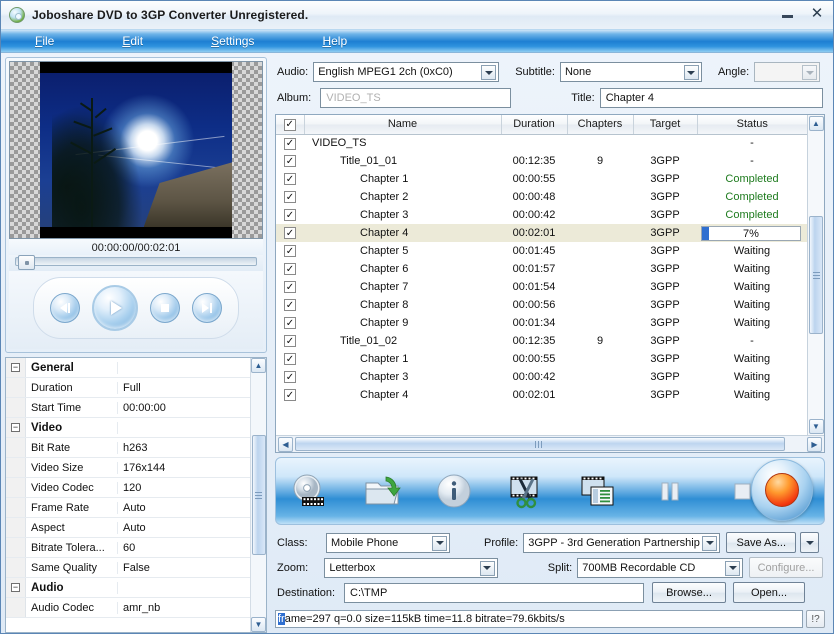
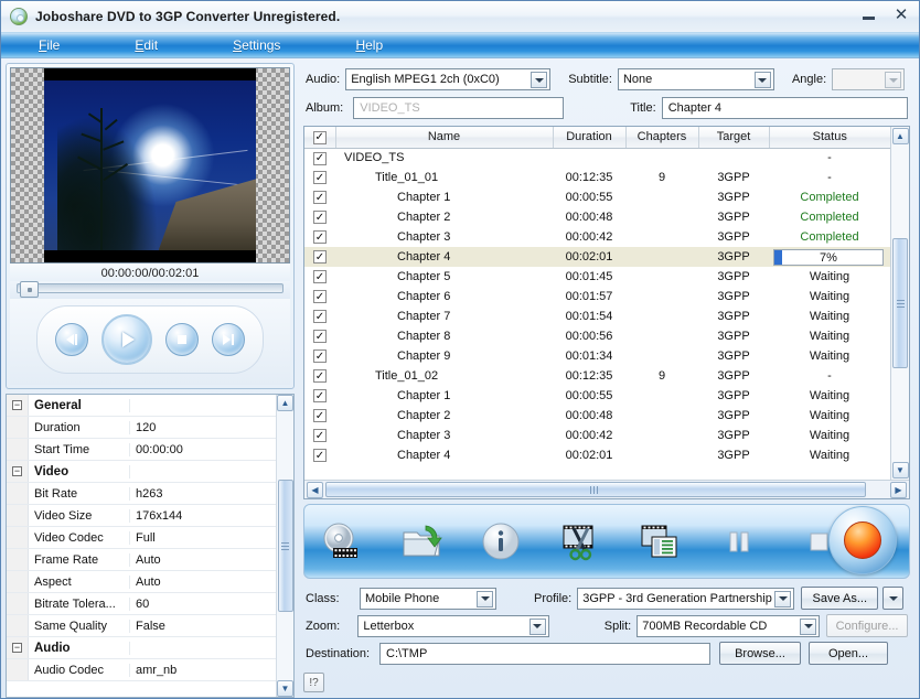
  Joboshare DVD to 3GP Converter Unregistered.
  ✕
  File
  Edit
  Settings
  Help
  00:00:00/00:02:01
  −
  General
  Duration
- Full
+ 120
  Start Time
  00:00:00
  −
  Video
  Bit Rate
  h263
  Video Size
  176x144
  Video Codec
- 120
+ Full
  Frame Rate
  Auto
  Aspect
  Auto
  Bitrate Tolera...
  60
  Same Quality
  False
  −
  Audio
  Audio Codec
  amr_nb
  ▲
  ▼
  Audio:
  English MPEG1 2ch (0xC0)
  Subtitle:
  None
  Angle:
  Album:
  VIDEO_TS
  Title:
  Chapter 4
  ✓	Name	Duration	Chapters	Target	Status
  ✓	VIDEO_TS				-
  ✓	Title_01_01	00:12:35	9	3GPP	-
  ✓	Chapter 1	00:00:55		3GPP	Completed
  ✓	Chapter 2	00:00:48		3GPP	Completed
  ✓	Chapter 3	00:00:42		3GPP	Completed
  ✓	Chapter 4	00:02:01		3GPP	7%
  ✓	Chapter 5	00:01:45		3GPP	Waiting
  ✓	Chapter 6	00:01:57		3GPP	Waiting
  ✓	Chapter 7	00:01:54		3GPP	Waiting
  ✓	Chapter 8	00:00:56		3GPP	Waiting
  ✓	Chapter 9	00:01:34		3GPP	Waiting
  ✓	Title_01_02	00:12:35	9	3GPP	-
  ✓	Chapter 1	00:00:55		3GPP	Waiting
+ ✓	Chapter 2	00:00:48		3GPP	Waiting
  ✓	Chapter 3	00:00:42		3GPP	Waiting
  ✓	Chapter 4	00:02:01		3GPP	Waiting
  ▲
  ▼
  ◀
  ▶
  Class:
  Mobile Phone
  Profile:
  3GPP - 3rd Generation Partnership
  Save As...
  Zoom:
  Letterbox
  Split:
  700MB Recordable CD
  Configure...
  Destination:
  C:\TMP
  Browse...
  Open...
- fr
- ame=297 q=0.0 size=115kB time=11.8 bitrate=79.6kbits/s
  !?
